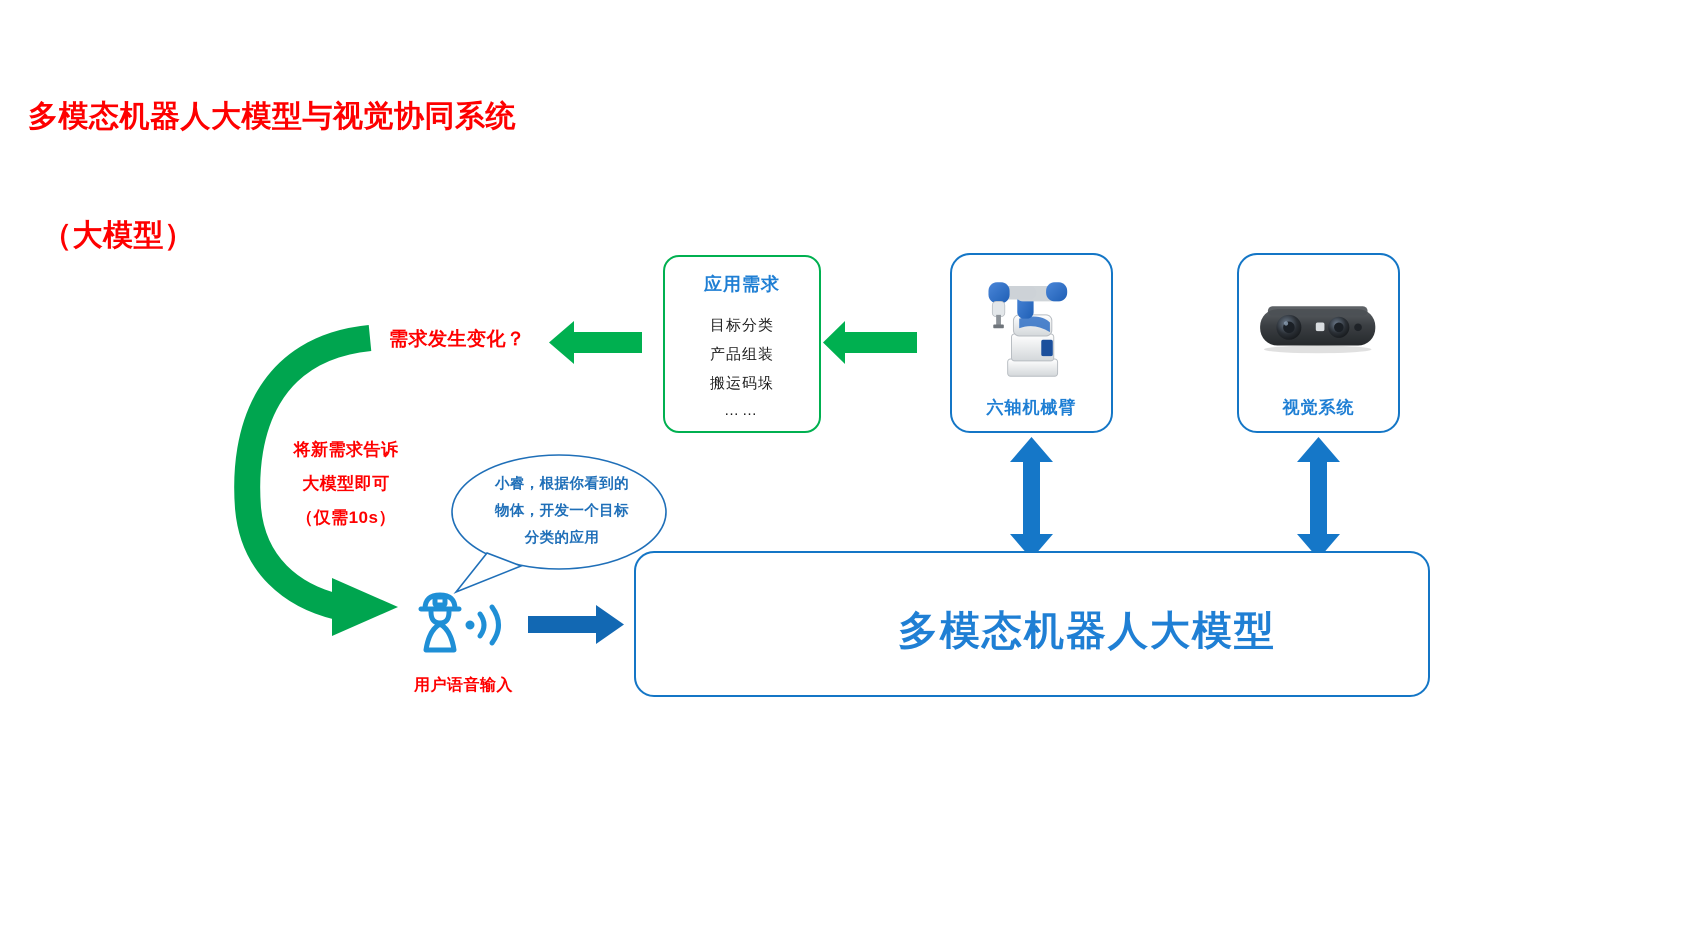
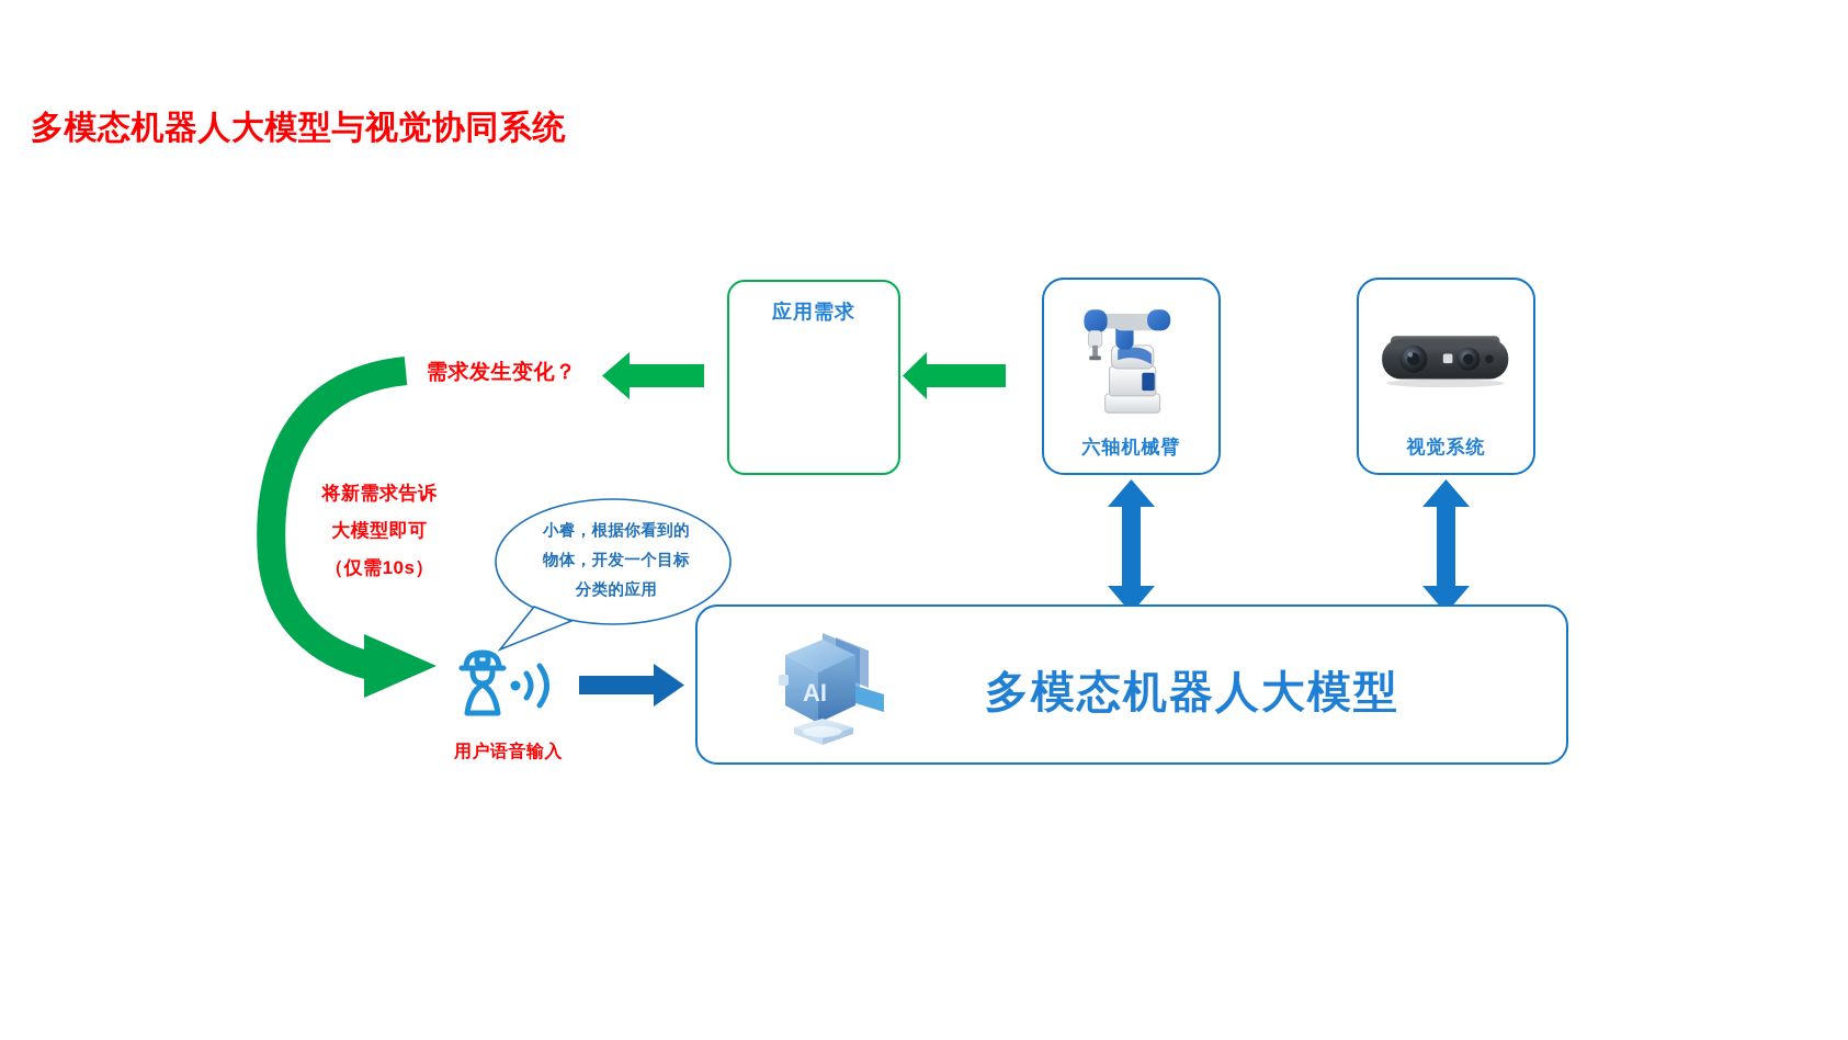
  多模态机器人大模型与视觉协同系统
- （大模型）
  应用需求
- 目标分类
- 产品组装
- 搬运码垛
- ……
  六轴机械臂
  视觉系统
+ AI
  多模态机器人大模型
  需求发生变化？
  将新需求告诉
  大模型即可
  （仅需10s）
  用户语音输入
  小睿，根据你看到的
  物体，开发一个目标
  分类的应用
